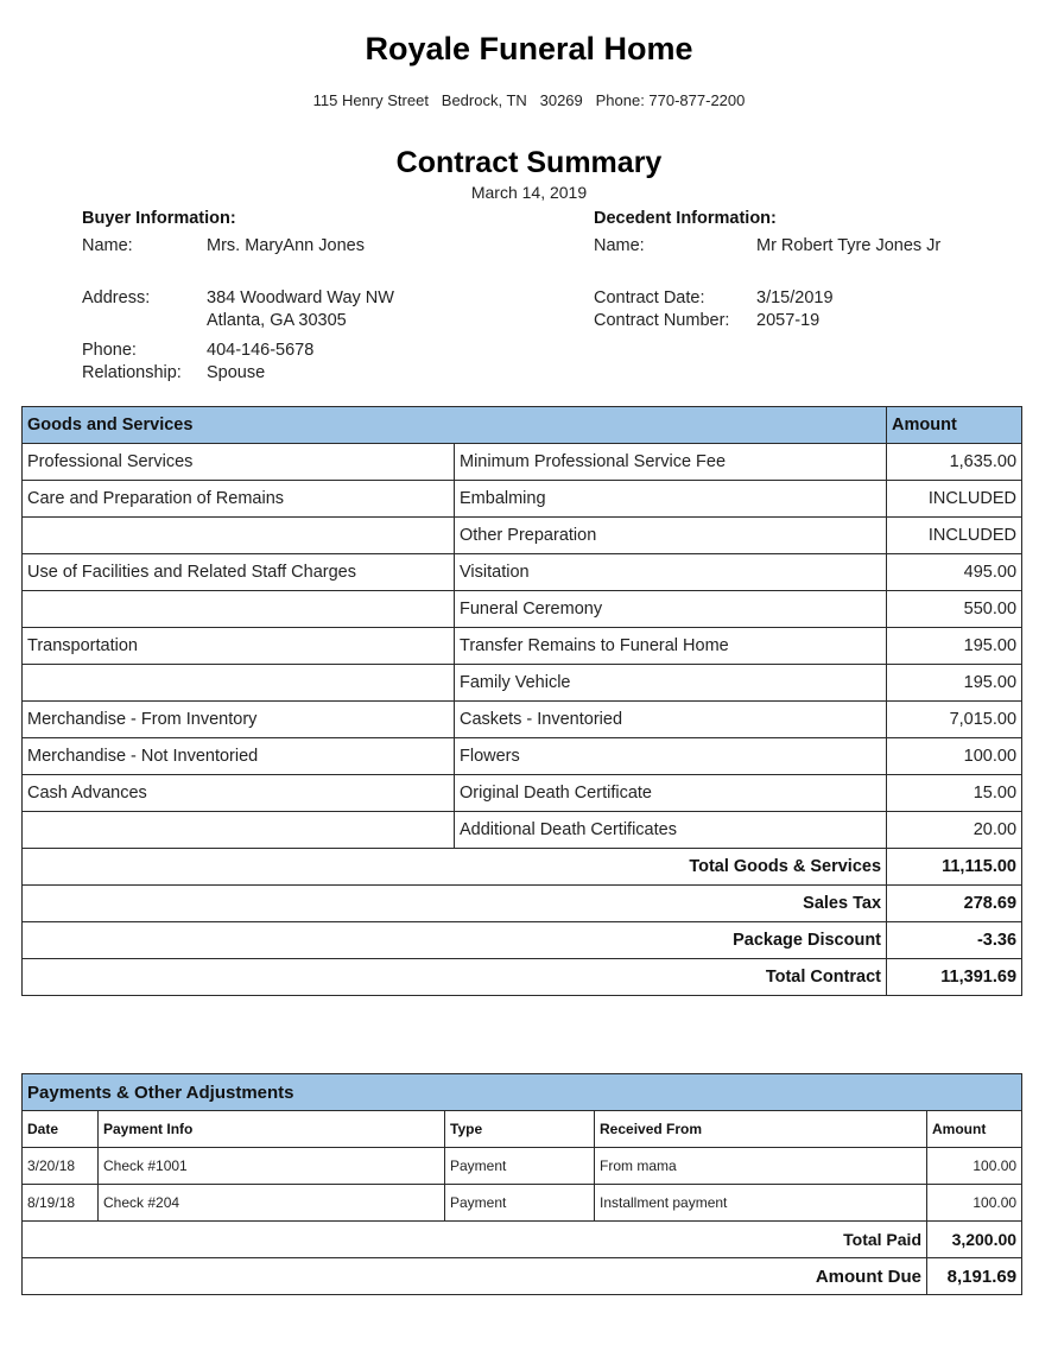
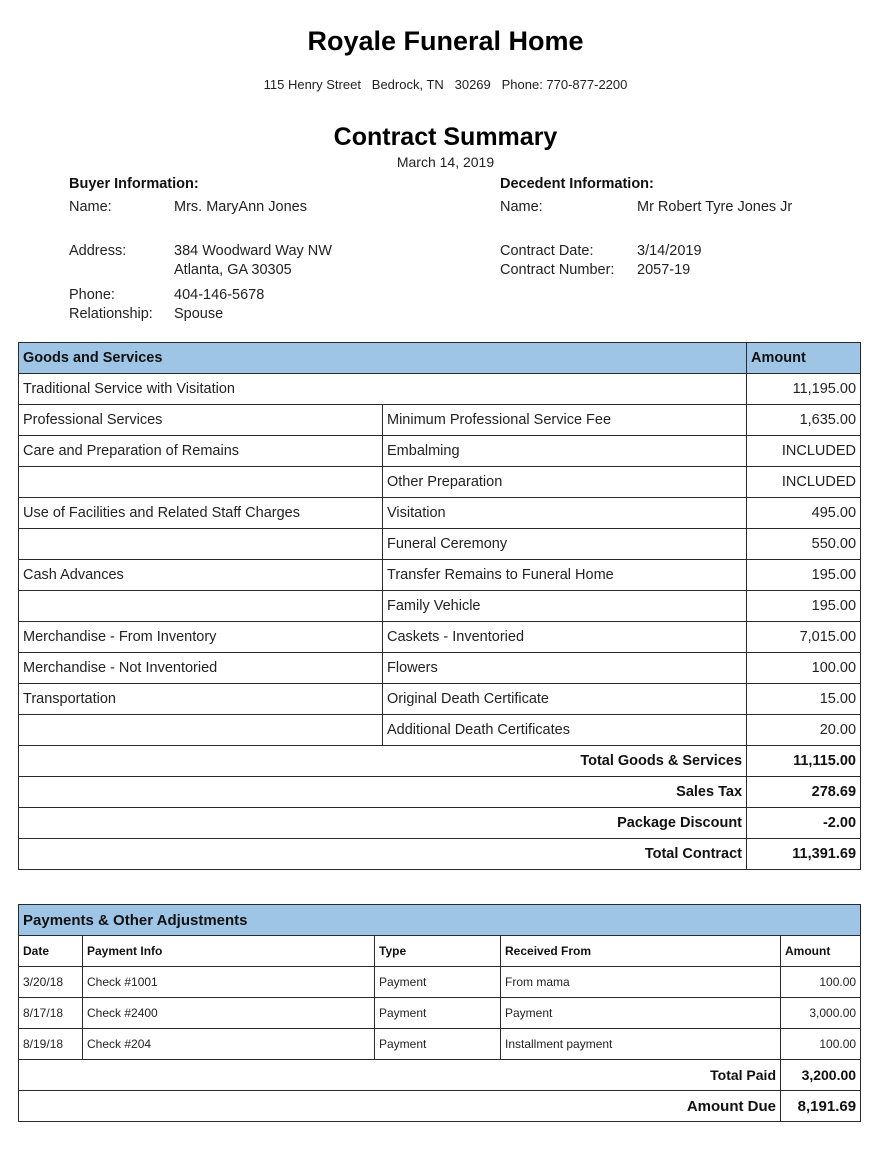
  Royale Funeral Home
  115 Henry Street Bedrock, TN 30269 Phone: 770-877-2200
  Contract Summary
  March 14, 2019
  Buyer Information:
  Name:
  Mrs. MaryAnn Jones
  Address:
  384 Woodward Way NW
  Atlanta, GA 30305
  Phone:
  404-146-5678
  Relationship:
  Spouse
  Decedent Information:
  Name:
  Mr Robert Tyre Jones Jr
  Contract Date:
- 3/15/2019
+ 3/14/2019
  Contract Number:
  2057-19
  Goods and Services	Amount
+ Traditional Service with Visitation	11,195.00
  Professional Services	Minimum Professional Service Fee	1,635.00
  Care and Preparation of Remains	Embalming	INCLUDED
  	Other Preparation	INCLUDED
  Use of Facilities and Related Staff Charges	Visitation	495.00
  	Funeral Ceremony	550.00
- Transportation	Transfer Remains to Funeral Home	195.00
+ Cash Advances	Transfer Remains to Funeral Home	195.00
  	Family Vehicle	195.00
  Merchandise - From Inventory	Caskets - Inventoried	7,015.00
  Merchandise - Not Inventoried	Flowers	100.00
- Cash Advances	Original Death Certificate	15.00
+ Transportation	Original Death Certificate	15.00
  	Additional Death Certificates	20.00
  Total Goods & Services	11,115.00
  Sales Tax	278.69
- Package Discount	-3.36
+ Package Discount	-2.00
  Total Contract	11,391.69
  Payments & Other Adjustments
  Date	Payment Info	Type	Received From	Amount
  3/20/18	Check #1001	Payment	From mama	100.00
+ 8/17/18	Check #2400	Payment	Payment	3,000.00
  8/19/18	Check #204	Payment	Installment payment	100.00
  Total Paid	3,200.00
  Amount Due	8,191.69
